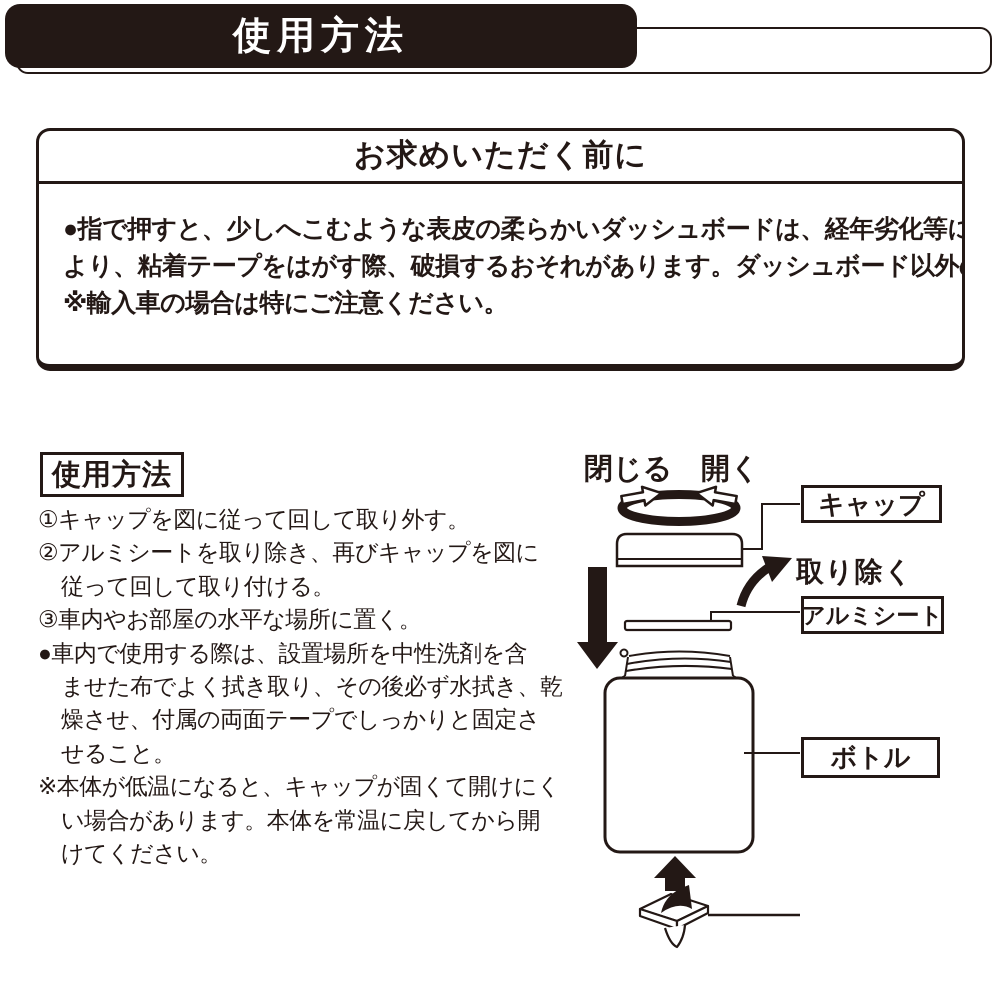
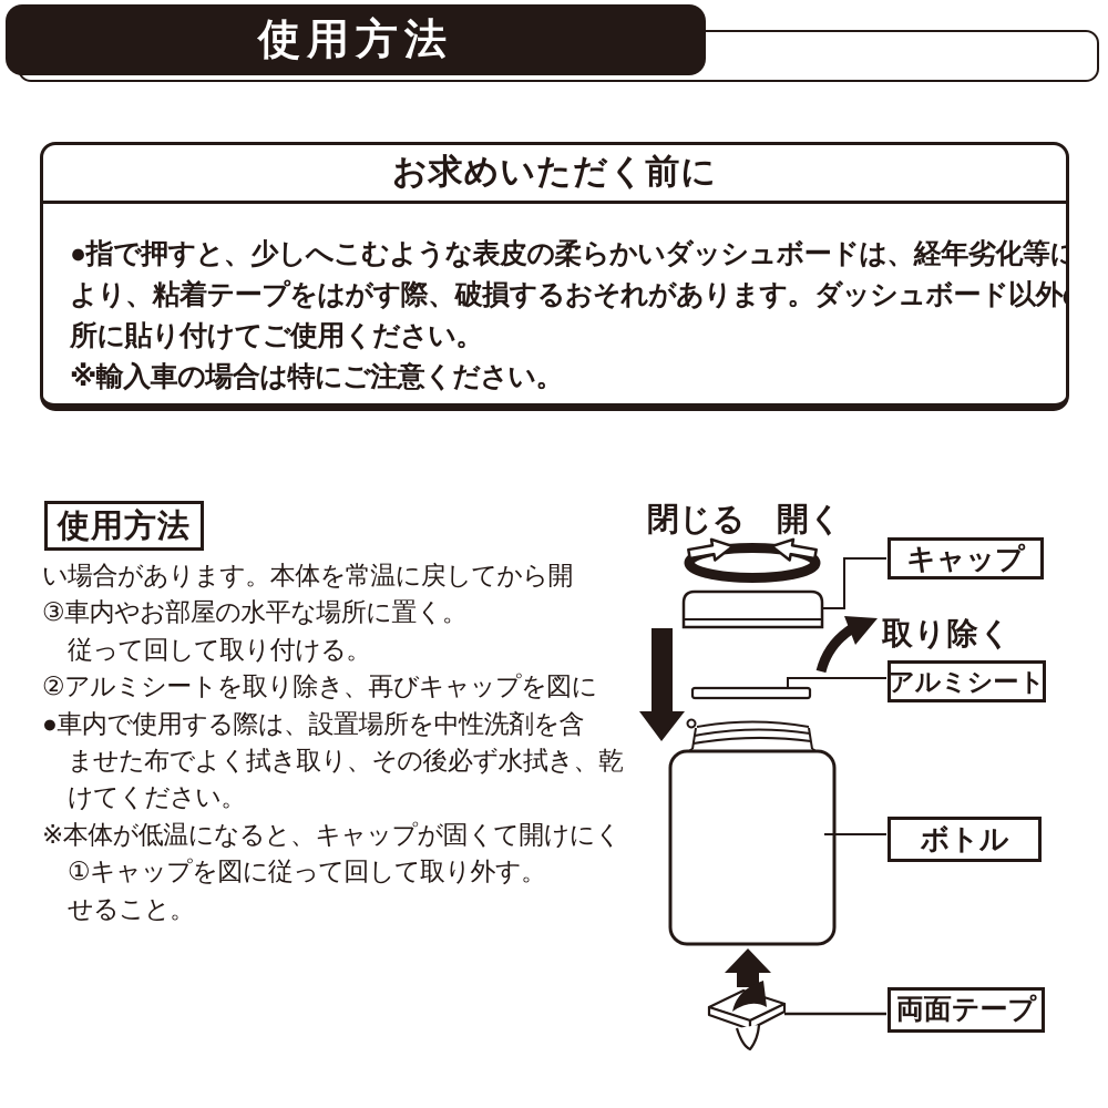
  使用方法
  お求めいただく前に
  ●指で押すと、少しへこむような表皮の柔らかいダッシュボードは、経年劣化等
  より、粘着テープをはがす際、破損するおそれがあります。ダッシュボード以
+ 所に貼り付けてご使用ください。
  ※輸入車の場合は特にご注意ください。
  使用方法
- ①キャップを図に従って回して取り外す。
+ い場合があります。本体を常温に戻してから開
- ②アルミシートを取り除き、再びキャップを図に
+ ③車内やお部屋の水平な場所に置く。
  従って回して取り付ける。
- ③車内やお部屋の水平な場所に置く。
+ ②アルミシートを取り除き、再びキャップを図に
  ●車内で使用する際は、設置場所を中性洗剤を含
  ませた布でよく拭き取り、その後必ず水拭き、乾
- 燥させ、付属の両面テープでしっかりと固定さ
- せること。
+ けてください。
  ※本体が低温になると、キャップが固くて開けに
- い場合があります。本体を常温に戻してから開
+ ①キャップを図に従って回して取り外す。
- けてください。
+ せること。
  閉じる
  開く
  取り除く
  キャップ
  アルミシート
  ボトル
+ 両面テープ
